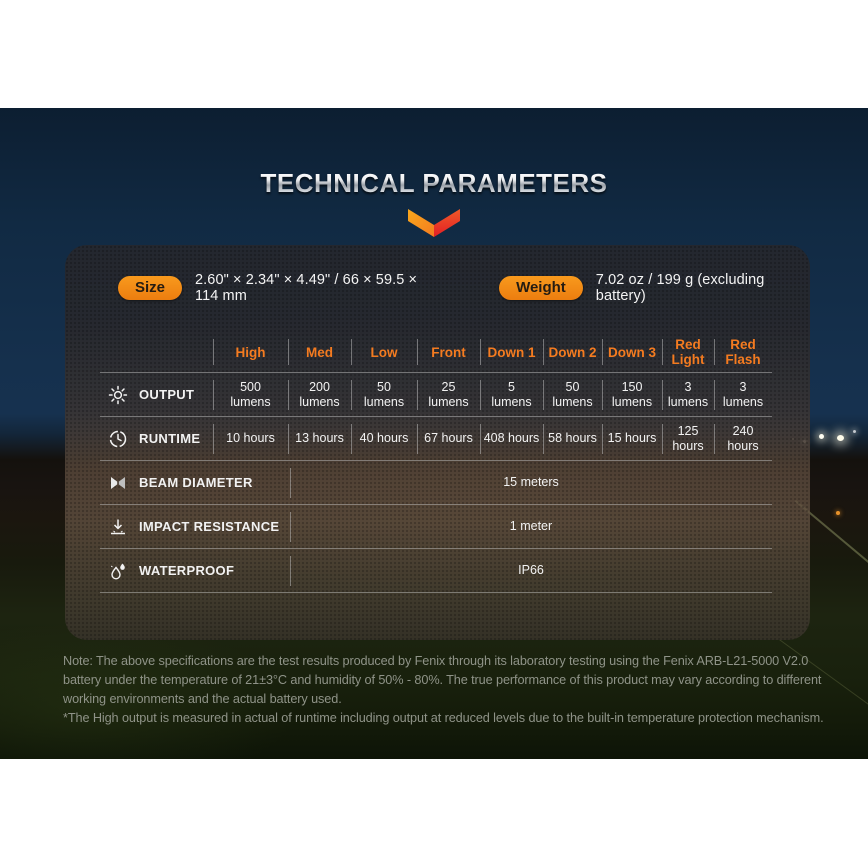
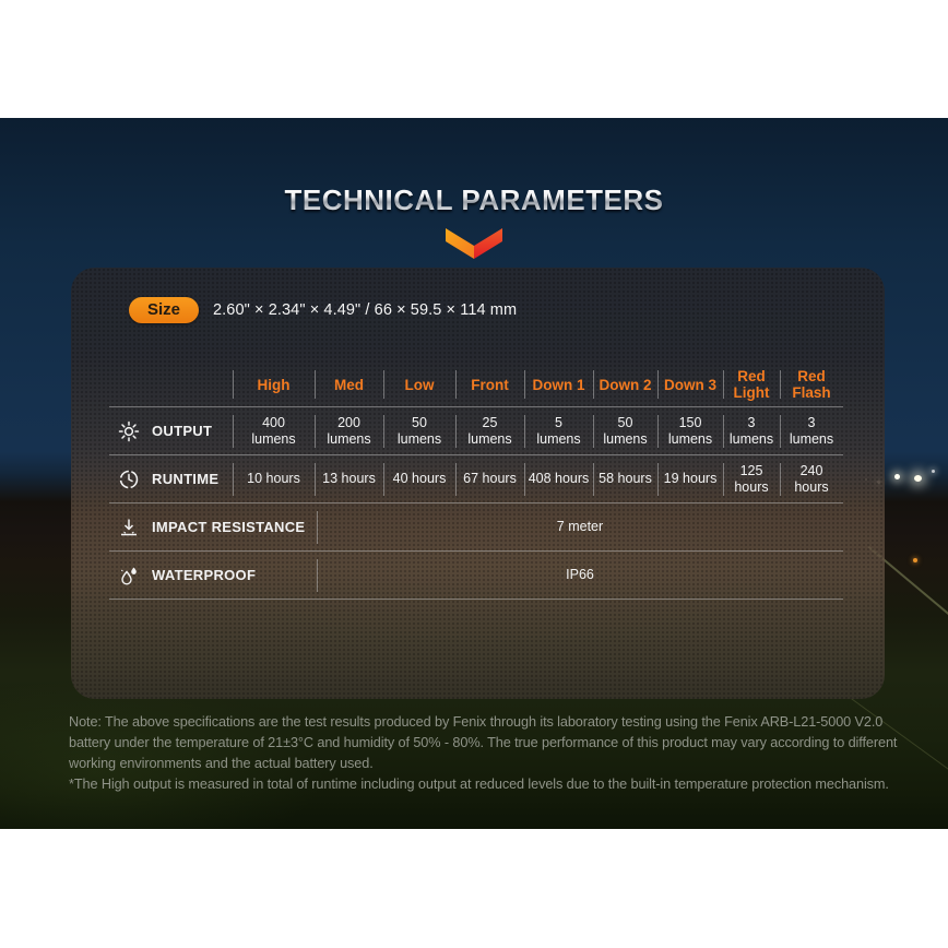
  TECHNICAL PARAMETERS
  Size
  2.60" × 2.34" × 4.49" / 66 × 59.5 × 114 mm
- Weight
- 7.02 oz / 199 g (excluding battery)
  High
  Med
  Low
  Front
  Down 1
  Down 2
  Down 3
  Red Light
  Red Flash
  OUTPUT
- 500
+ 400
  lumens
  200
  lumens
  50
  lumens
  25
  lumens
  5
  lumens
  50
  lumens
  150
  lumens
  3
  lumens
  3
  lumens
  RUNTIME
  10 hours
  13 hours
  40 hours
  67 hours
  408 hours
  58 hours
- 15 hours
+ 19 hours
  125 hours
  240 hours
- BEAM DIAMETER
- 15 meters
  IMPACT RESISTANCE
- 1 meter
+ 7 meter
  WATERPROOF
  IP66
  Note: The above specifications are the test results produced by Fenix through its laboratory testing using the Fenix ARB-L21-5000 V2.0 battery under the temperature of 21±3°C and humidity of 50% - 80%. The true performance of this product may vary according to different working environments and the actual battery used.
- *The High output is measured in actual of runtime including output at reduced levels due to the built-in temperature protection mechanism.
+ *The High output is measured in total of runtime including output at reduced levels due to the built-in temperature protection mechanism.
